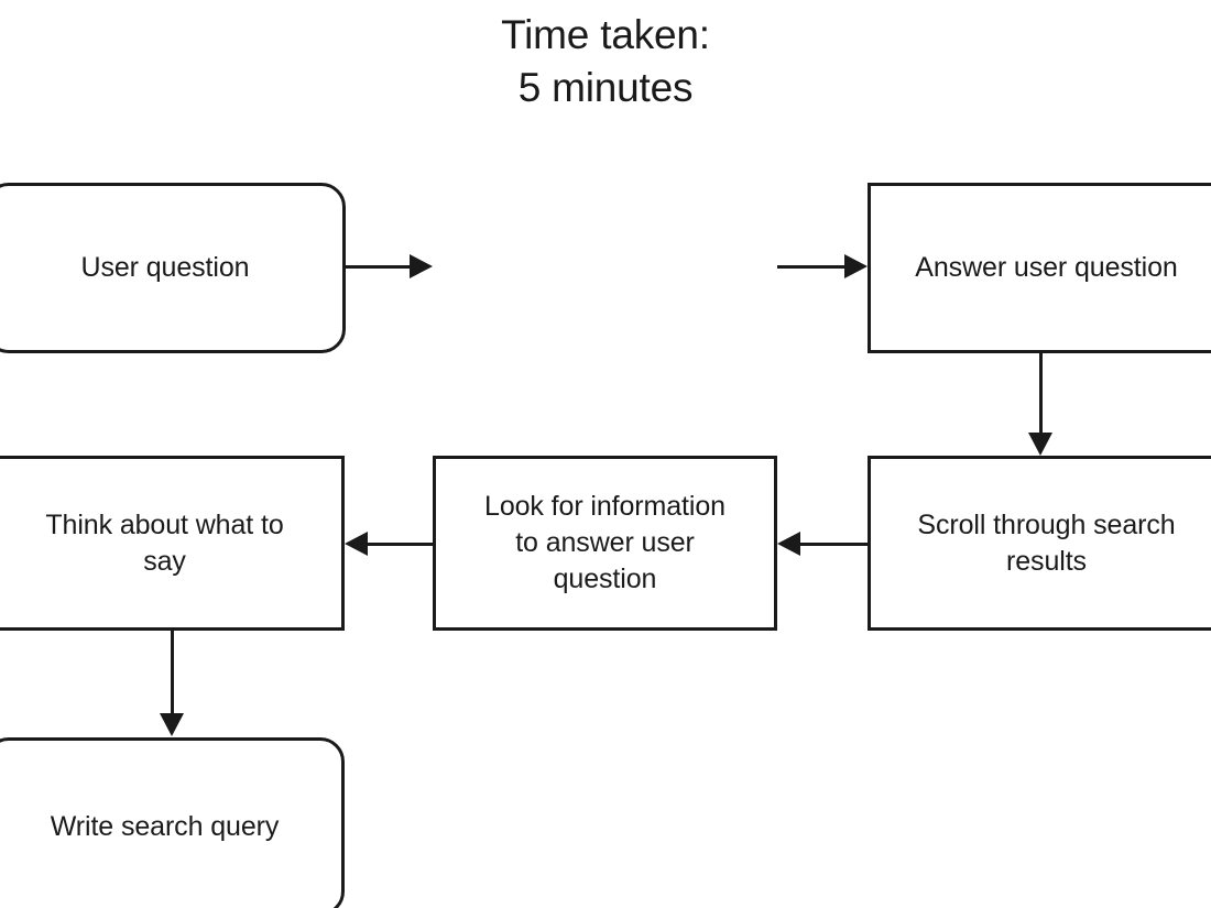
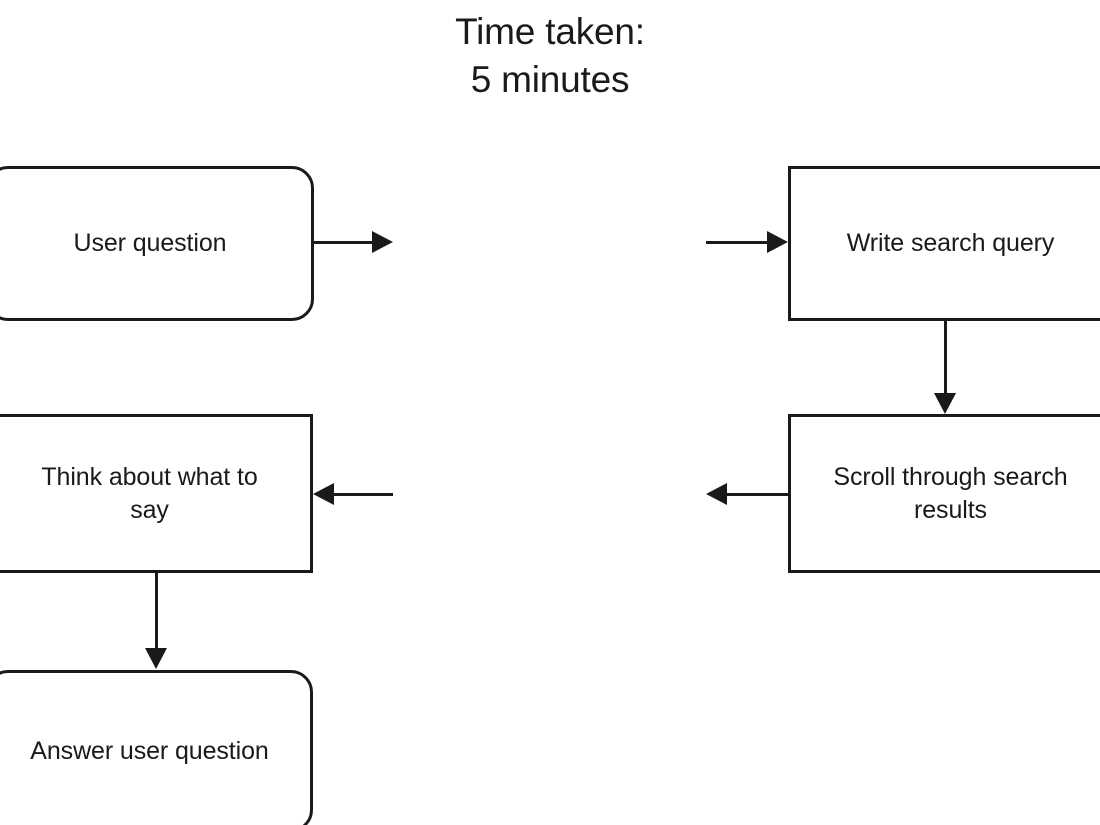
  Time taken:
  5 minutes
  User question
- Answer user question
+ Write search query
  Think about what to
  say
- Look for information
- to answer user
- question
  Scroll through search
  results
- Write search query
+ Answer user question
